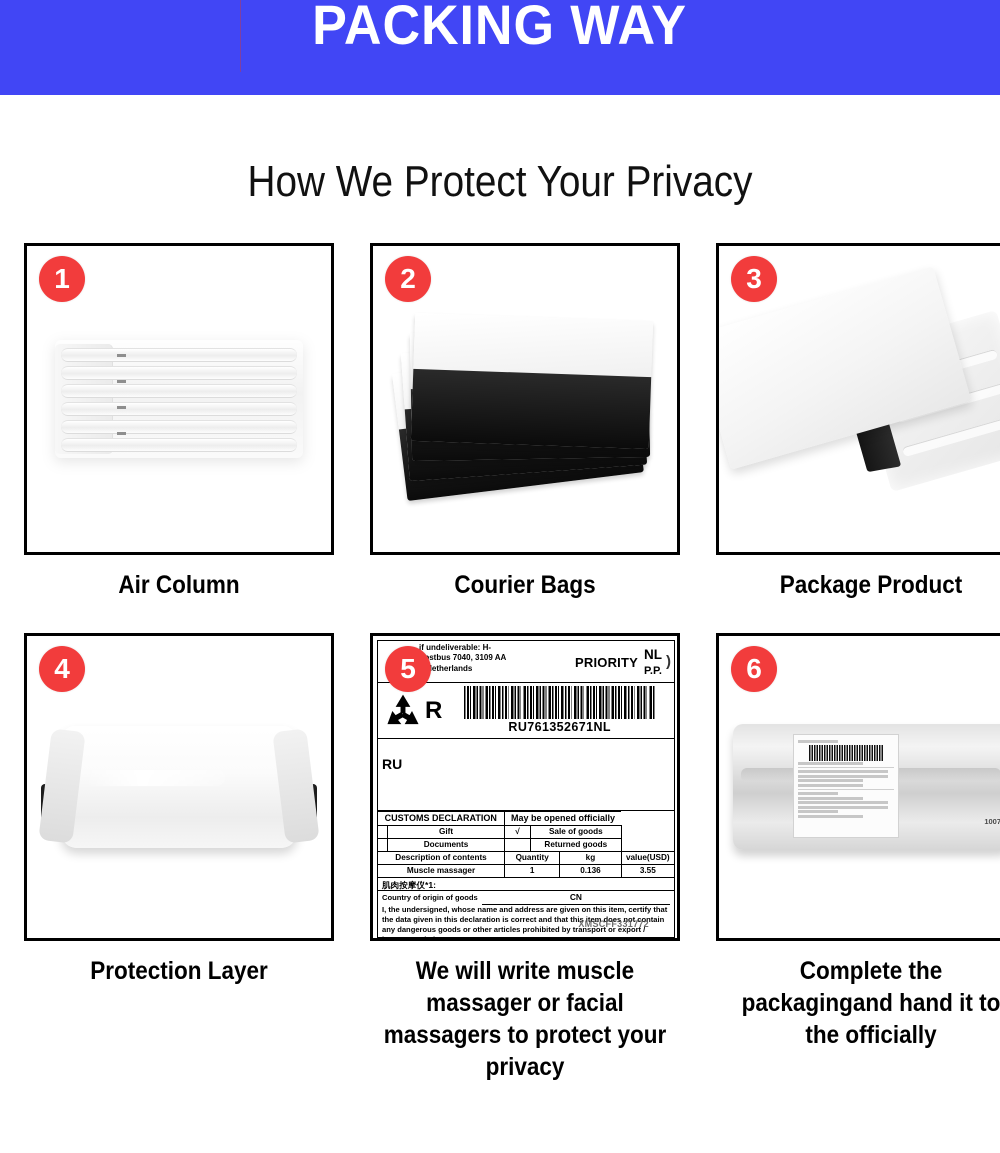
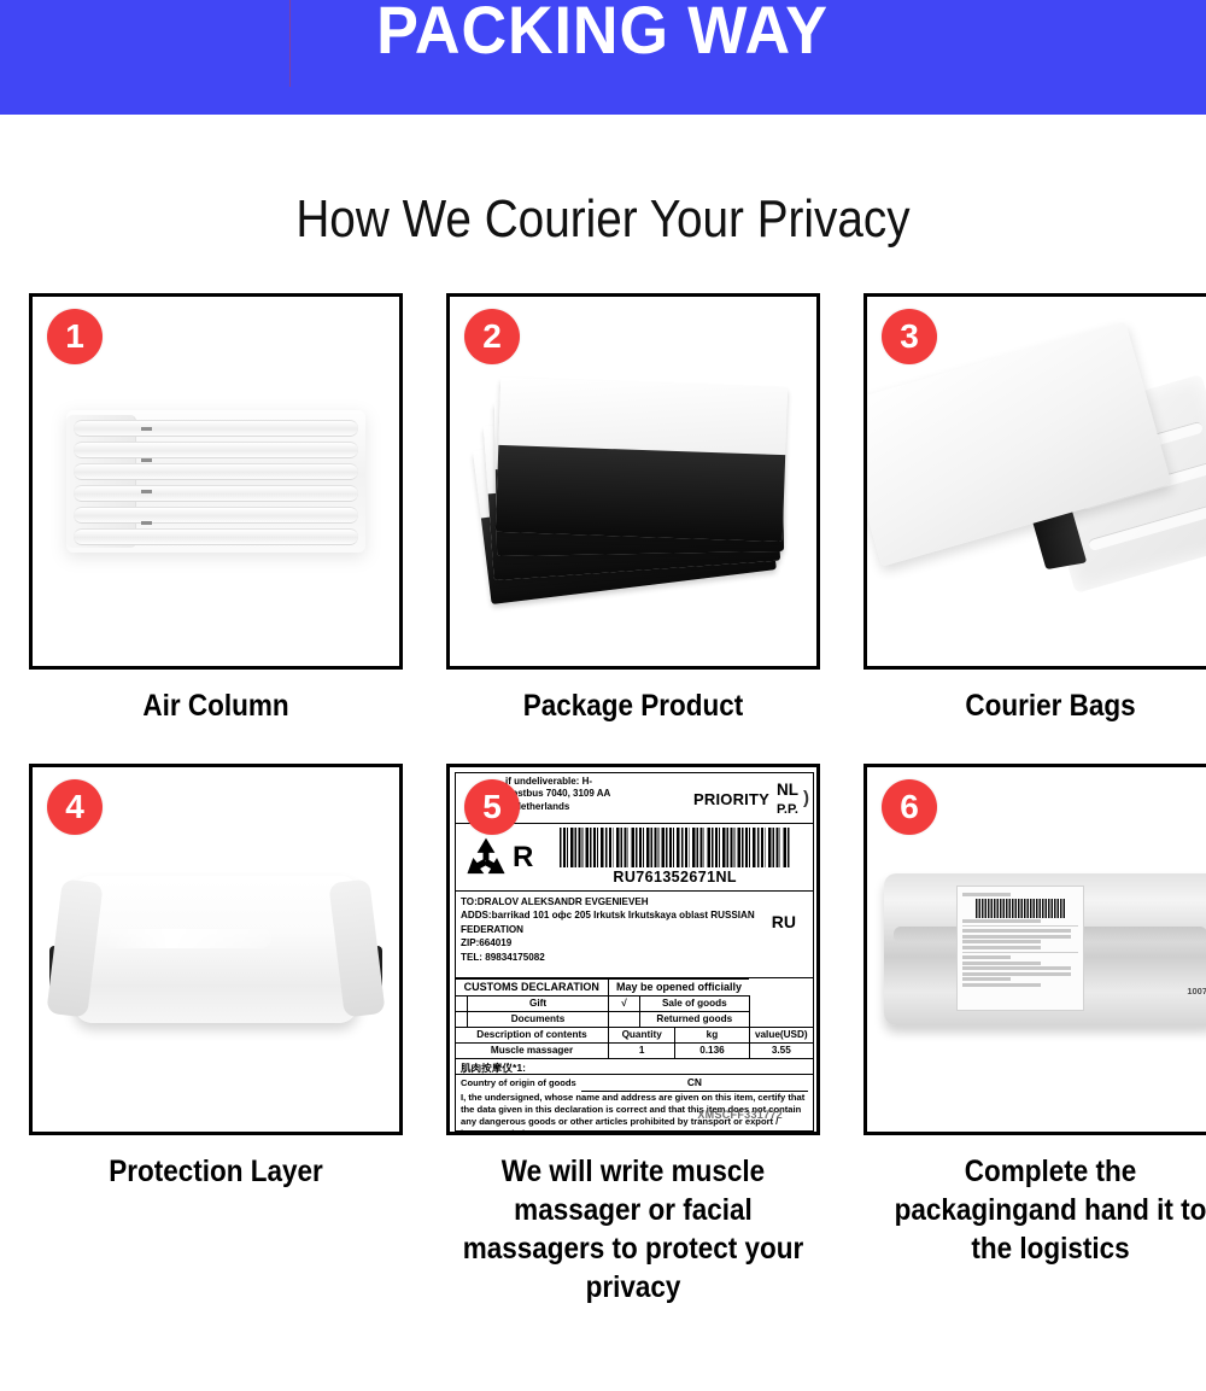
  PACKING WAY
- How We Protect Your Privacy
+ How We Courier Your Privacy
  1
  Air Column
  2
- Courier Bags
+ Package Product
  3
- Package Product
+ Courier Bags
  4
  Protection Layer
  if undeliverable: H-
  stbus 7040, 3109 AA
  etherlands
  PRIORITY
  NL
  P.P.
  )
  R
  RU761352671NL
+ TO:DRALOV ALEKSANDR EVGENIEVEH
+ ADDS:barrikad 101 офс 205 Irkutsk Irkutskaya oblast RUSSIAN
+ FEDERATION
+ ZIP:664019
+ TEL: 89834175082
  RU
  CUSTOMS DECLARATION	May be opened officially
  	Gift	√	Sale of goods
  	Documents		Returned goods
  Description of contents	Quantity	kg	value(USD)
  Muscle massager	1	0.136	3.55
  肌肉按摩仪*1:
  Country of origin of goods
  CN
  I, the undersigned, whose name and address are given on this item, certify that the data given in this declaration is correct and that this item does not contain any dangerous goods or other articles prohibited by transport or export /
  XMSCFF331772
  5
  We will write muscle massager or facial massagers to protect your privacy
  6
  1007
- Complete the packagingand hand it to the officially
+ Complete the packagingand hand it to the logistics
